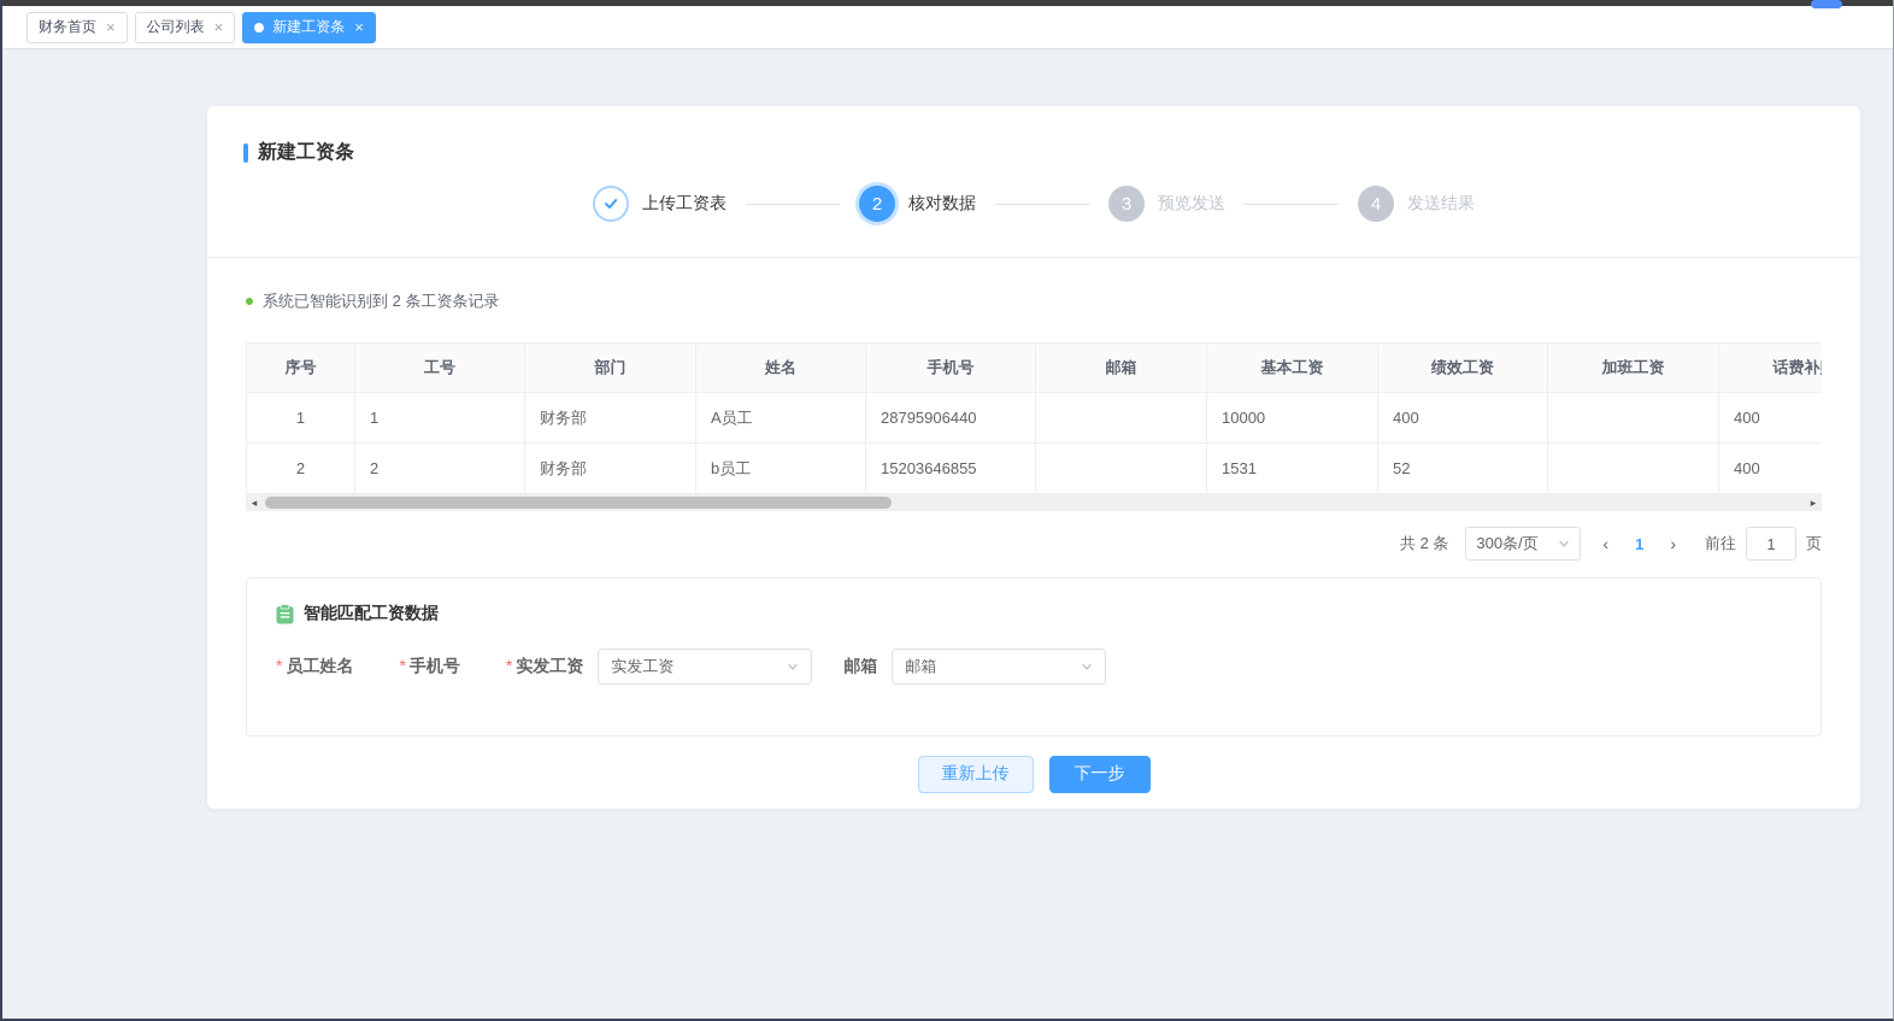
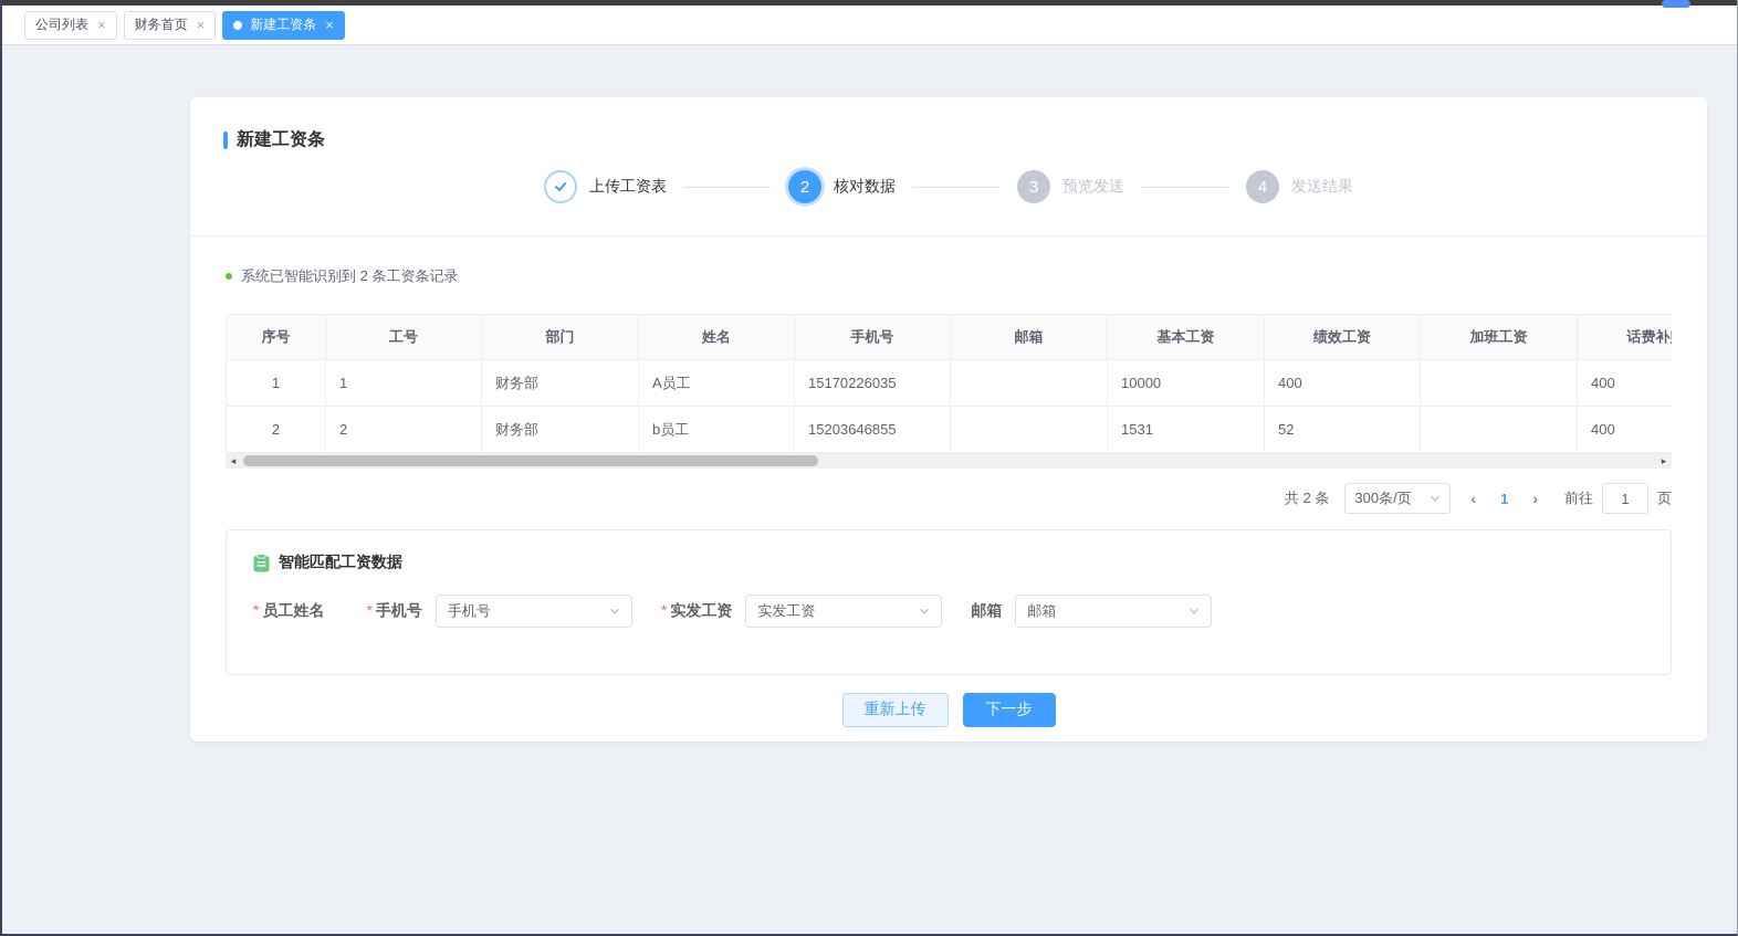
- 财务首页
+ 公司列表
  ×
- 公司列表
+ 财务首页
  ×
  新建工资条
  ×
  新建工资条
  上传工资表
  2
  核对数据
  3
  预览发送
  4
  发送结果
  系统已智能识别到 2 条工资条记录
  序号	工号	部门	姓名	手机号	邮箱	基本工资	绩效工资	加班工资	话费补
- 1	1	财务部	A员工	28795906440		10000	400		400
+ 1	1	财务部	A员工	15170226035		10000	400		400
  2	2	财务部	b员工	15203646855		1531	52		400
  ◂
  ▸
  共 2 条
  300条/页
  ‹
  1
  ›
  前往
  1
  页
  智能匹配工资数据
  * 员工姓名
  * 手机号
+ 手机号
  * 实发工资
  实发工资
  邮箱
  邮箱
  重新上传
  下一步
